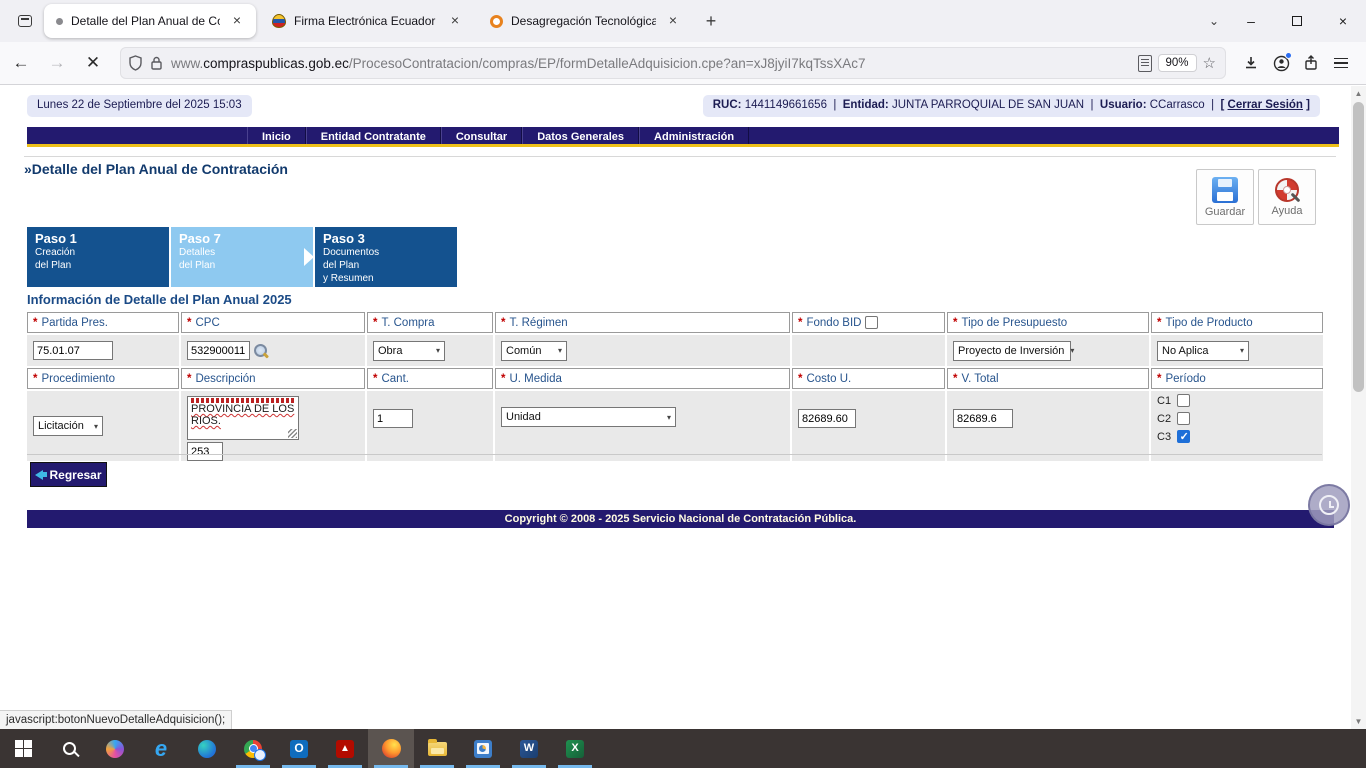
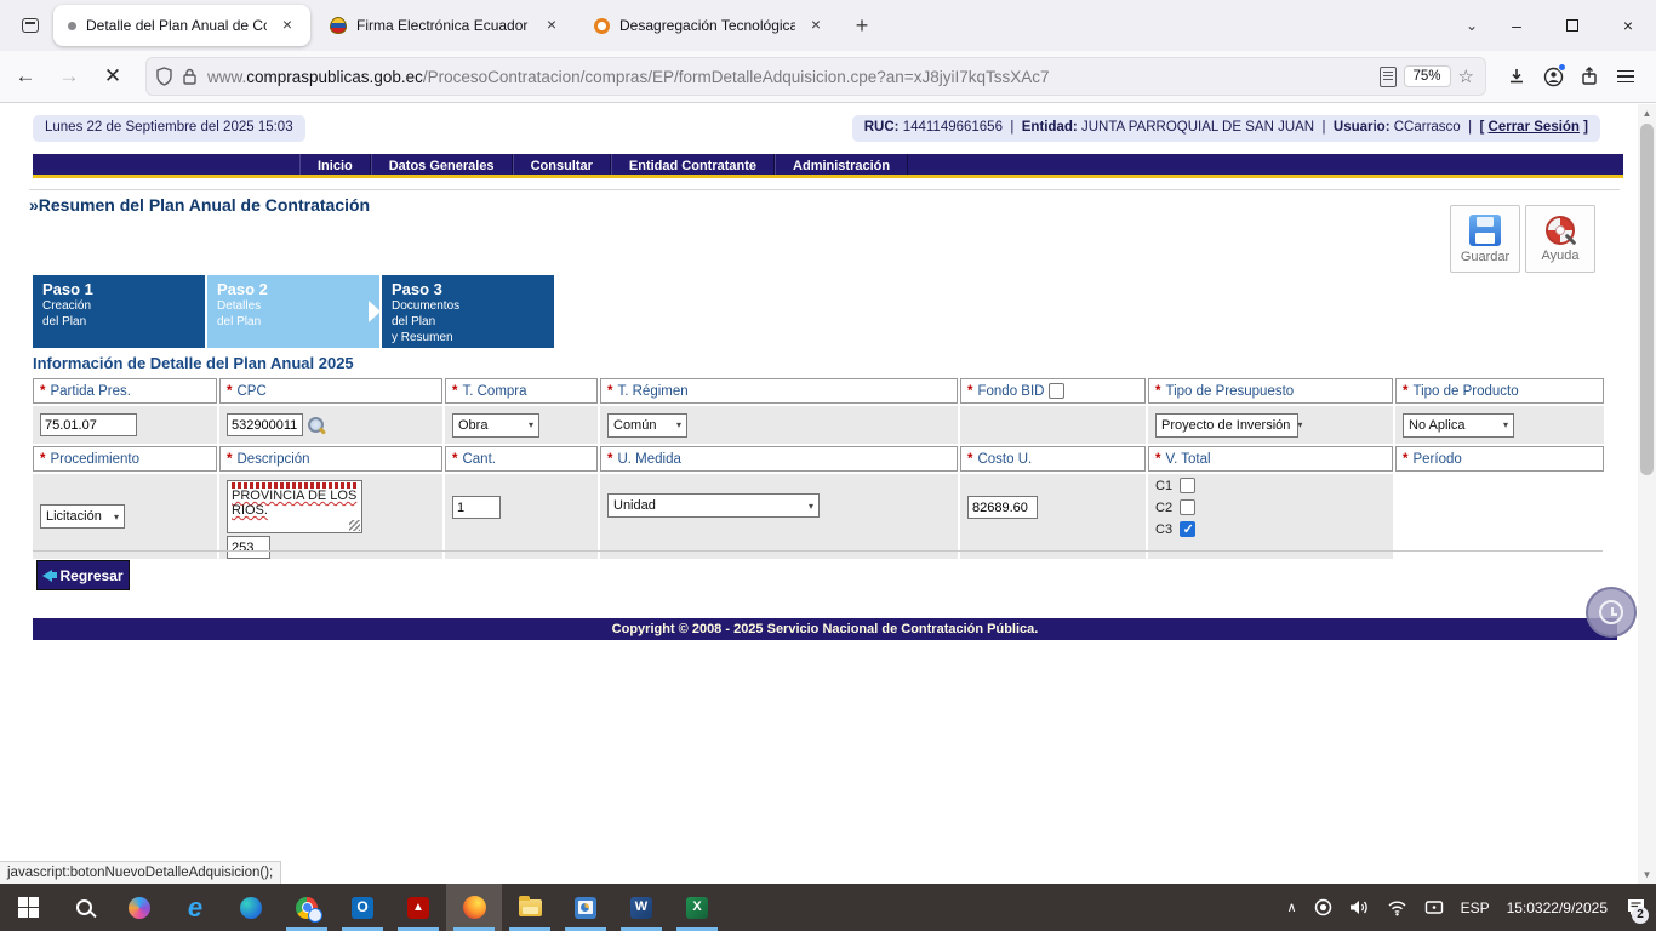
  Detalle del Plan Anual de C
  ×
  Firma Electrónica Ecuador
  ×
  Desagregación Tecnológica
  ×
  +
  ⌄
  –
  ×
  ←
  →
  ✕
  www.compraspublicas.gob.ec/ProcesoContratacion/compras/EP/formDetalleAdquisicion.cpe?an=xJ8jyiI7kqTssXAc7
- 90%
+ 75%
  ☆
  Lunes 22 de Septiembre del 2025 15:03
  RUC: 1441149661656 | Entidad: JUNTA PARROQUIAL DE SAN JUAN | Usuario: CCarrasco | [ Cerrar Sesión ]
  Inicio
- Entidad Contratante
+ Datos Generales
  Consultar
- Datos Generales
+ Entidad Contratante
  Administración
- »Detalle del Plan Anual de Contratación
+ »Resumen del Plan Anual de Contratación
  Guardar
  Ayuda
  Paso 1
  Creación
  del Plan
- Paso 7
+ Paso 2
  Detalles
  del Plan
  Paso 3
  Documentos
  del Plan
  y Resumen
  Información de Detalle del Plan Anual 2025
  *
  Partida Pres.
  *
  CPC
  *
  T. Compra
  *
  T. Régimen
  *
  Fondo BID
  *
  Tipo de Presupuesto
  *
  Tipo de Producto
  75.01.07
  532900011
  Obra
  ▾
  Común
  ▾
  Proyecto de Inversión
  ▾
  No Aplica
  ▾
  *
  Procedimiento
  *
  Descripción
  *
  Cant.
  *
  U. Medida
  *
  Costo U.
  *
  V. Total
  *
  Período
  Licitación
  ▾
  PROVINCIA DE LOS RIOS.
  253
  1
  Unidad
  ▾
  82689.60
- 82689.6
  C1
  C2
  C3
  Regresar
  Copyright © 2008 - 2025 Servicio Nacional de Contratación Pública.
  javascript:botonNuevoDetalleAdquisicion();
  ▲
  ▼
  e
  O
  ▲
  W
  X
+ ∧
+ ESP
+ 15:03
+ 22/9/2025
+ 2
